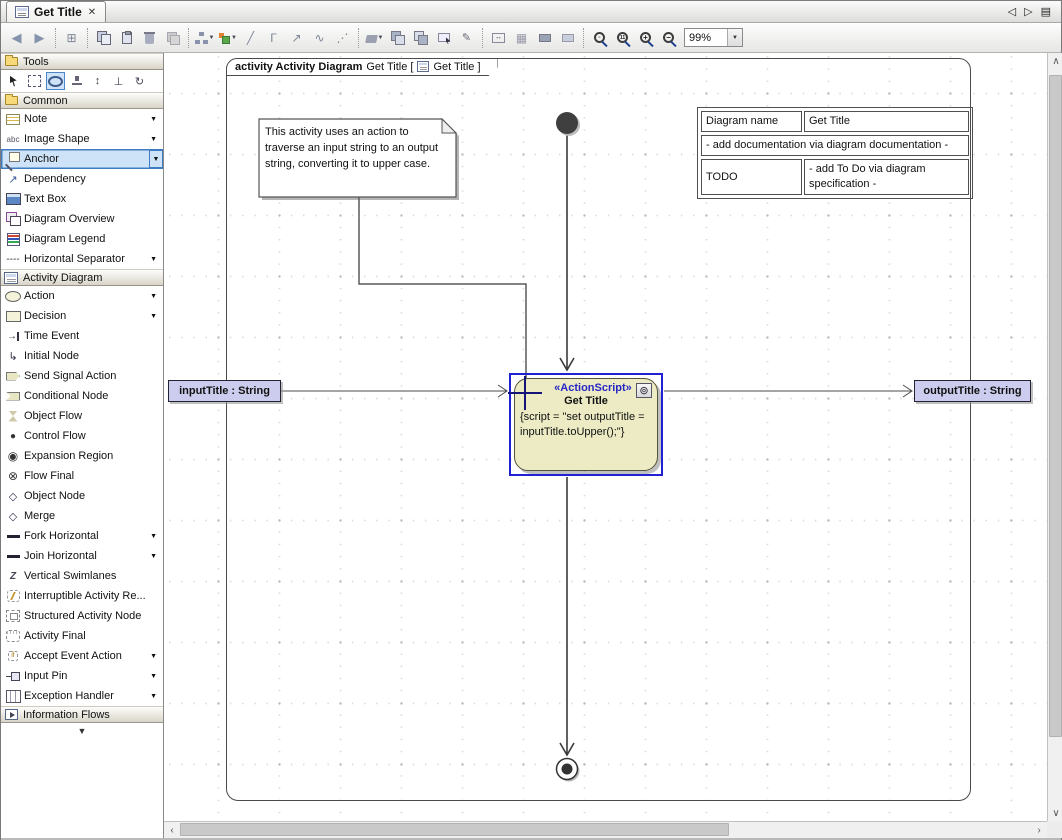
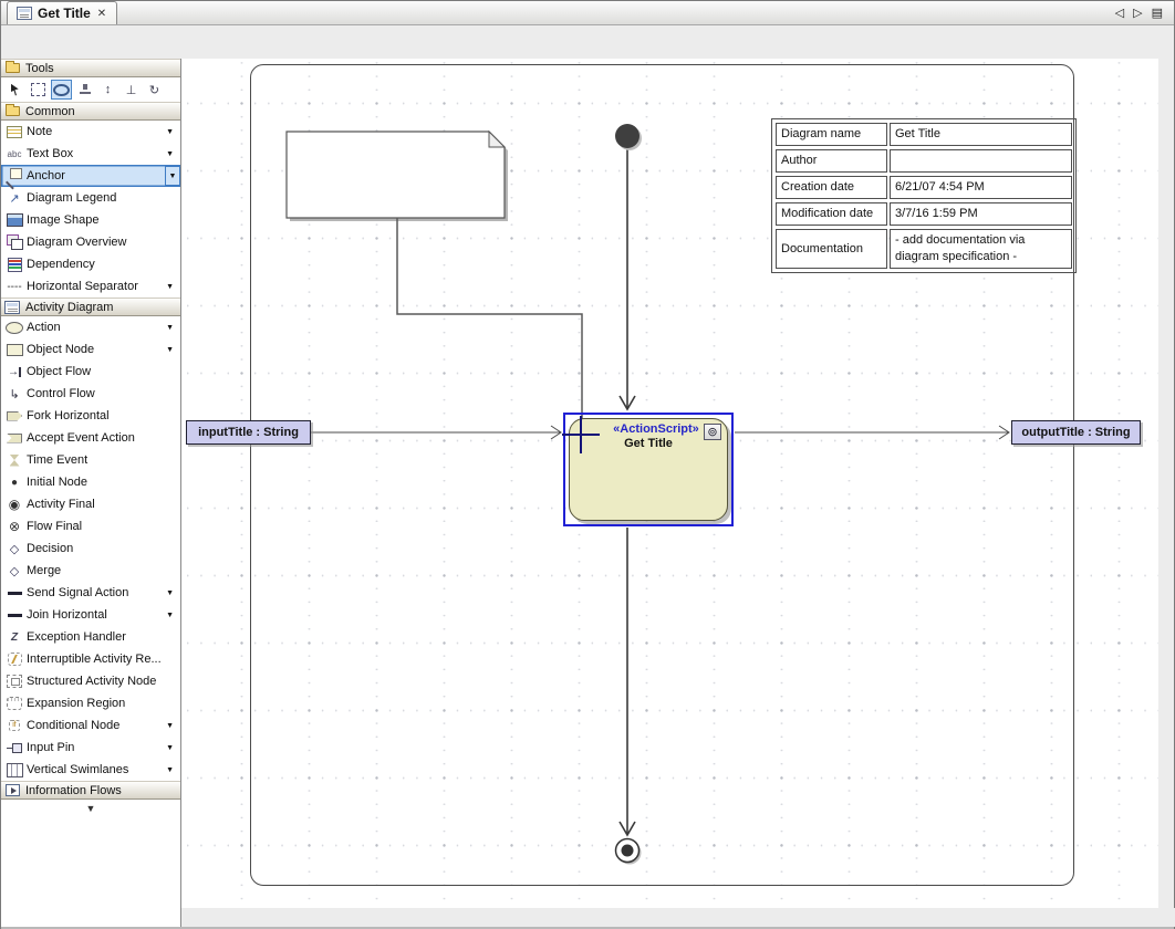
  Get Title
  ✕
  ◁
  ▷
  ▤
- ◀
- ▶
- ⊞
- ╱
- Γ
- ↗
- ∿
- ⋰
- 99%
  Tools
  ↕
  ⊥
  ↻
  Common
  Note
- Image Shape
+ Text Box
  Anchor
- Dependency
+ Diagram Legend
- Text Box
+ Image Shape
  Diagram Overview
- Diagram Legend
+ Dependency
  Horizontal Separator
  Activity Diagram
  Action
- Decision
+ Object Node
- Time Event
+ Object Flow
- Initial Node
+ Control Flow
- Send Signal Action
+ Fork Horizontal
- Conditional Node
+ Accept Event Action
- Object Flow
+ Time Event
- Control Flow
+ Initial Node
- Expansion Region
+ Activity Final
  Flow Final
- Object Node
+ Decision
  Merge
- Fork Horizontal
+ Send Signal Action
  Join Horizontal
- Vertical Swimlanes
+ Exception Handler
  Interruptible Activity Re...
  Structured Activity Node
- Activity Final
+ Expansion Region
- Accept Event Action
+ Conditional Node
  Input Pin
- Exception Handler
+ Vertical Swimlanes
  Information Flows
  ▼
- activity Activity Diagram
- Get Title [
- Get Title ]
- This activity uses an action to traverse an input string to an output string, converting it to upper case.
  Diagram name
  Get Title
+ Author
+ Creation date
+ 6/21/07 4:54 PM
+ Modification date
+ 3/7/16 1:59 PM
+ Documentation
- - add documentation via diagram documentation -
+ - add documentation via diagram specification -
- TODO
- - add To Do via diagram specification -
  «ActionScript»
  Get Title
- {script = "set outputTitle = inputTitle.toUpper();"}
  ⊚
  inputTitle : String
  outputTitle : String
- ∧
- ∨
- ‹
- ›
